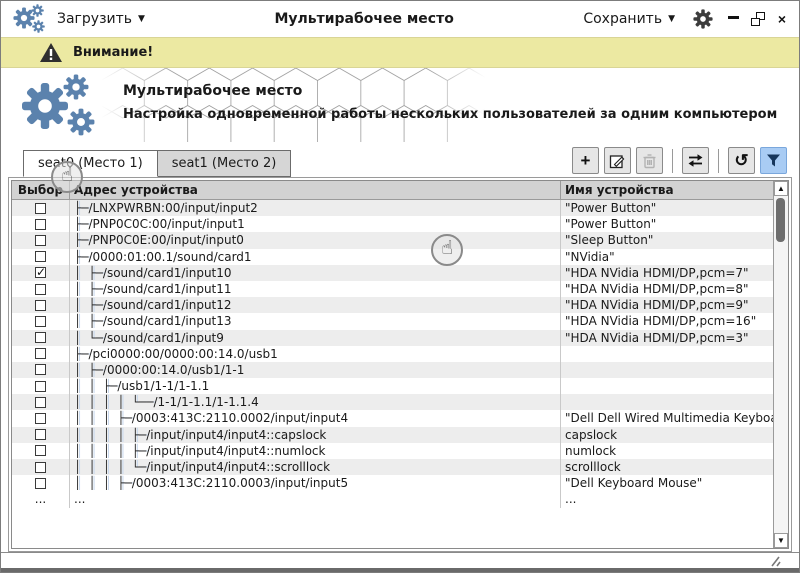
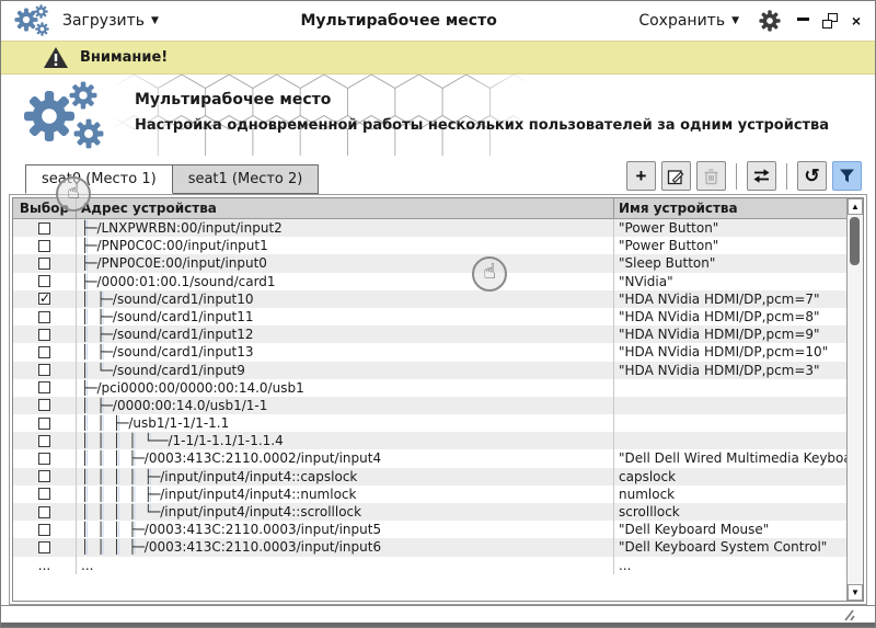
  Загрузить
  ▼
  Мультирабочее место
  Сохранить
  ▼
  ×
  Внимание!
  Мультирабочее место
- Настройка одновременной работы нескольких пользователей за одним компьютером
+ Настройка одновременной работы нескольких пользователей за одним устройства
  seat0 (Место 1)
  seat1 (Место 2)
  +
  ↺
  Выбор
  Адрес устройства
  Имя устройства
  ├─/LNXPWRBN:00/input/input2
  "Power Button"
  ├─/PNP0C0C:00/input/input1
  "Power Button"
  ├─/PNP0C0E:00/input/input0
  "Sleep Button"
  ├─/0000:01:00.1/sound/card1
  "NVidia"
  │ ├─/sound/card1/input10
  "HDA NVidia HDMI/DP,pcm=7"
  │ ├─/sound/card1/input11
  "HDA NVidia HDMI/DP,pcm=8"
  │ ├─/sound/card1/input12
  "HDA NVidia HDMI/DP,pcm=9"
  │ ├─/sound/card1/input13
- "HDA NVidia HDMI/DP,pcm=16"
+ "HDA NVidia HDMI/DP,pcm=10"
  │ └─/sound/card1/input9
  "HDA NVidia HDMI/DP,pcm=3"
  ├─/pci0000:00/0000:00:14.0/usb1
  │ ├─/0000:00:14.0/usb1/1-1
  │ │ ├─/usb1/1-1/1-1.1
  │ │ │ │ └──/1-1/1-1.1/1-1.1.4
  │ │ │ ├─/0003:413C:2110.0002/input/input4
  "Dell Dell Wired Multimedia Keybo
  │ │ │ │ ├─/input/input4/input4::capslock
  capslock
  │ │ │ │ ├─/input/input4/input4::numlock
  numlock
  │ │ │ │ └─/input/input4/input4::scrolllock
  scrolllock
  │ │ │ ├─/0003:413C:2110.0003/input/input5
  "Dell Keyboard Mouse"
+ │ │ │ ├─/0003:413C:2110.0003/input/input6
+ "Dell Keyboard System Control"
  ...
  ...
  ...
  ▲
  ▼
  ☝
  ☝
